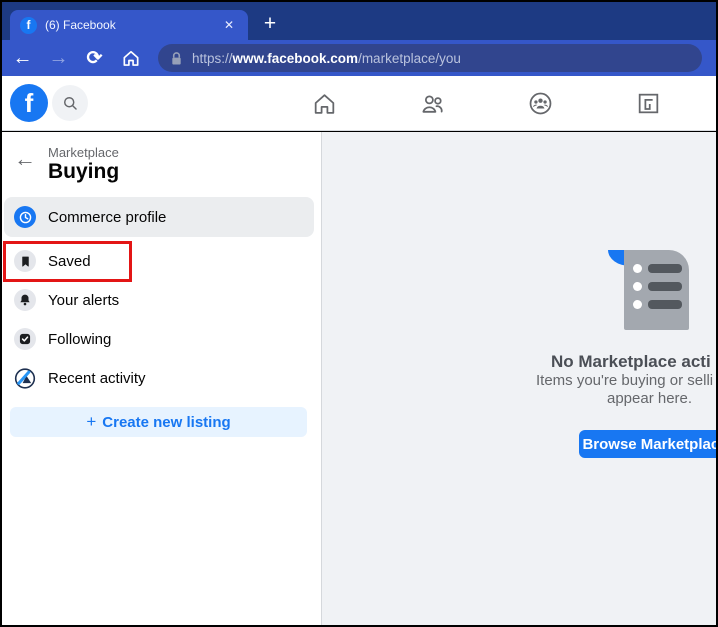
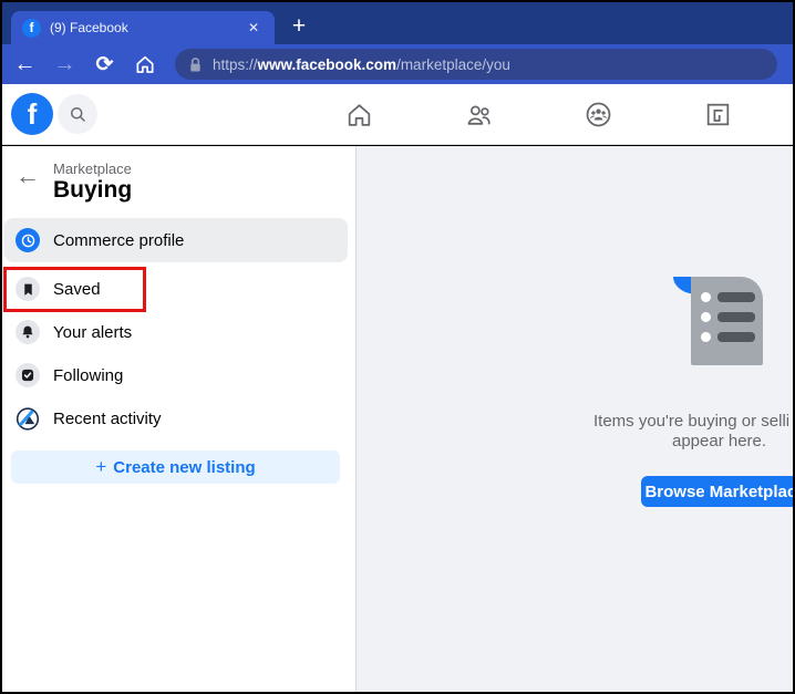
  f
- (6) Facebook
+ (9) Facebook
  ✕
  +
  ←
  →
  ⟳
  https://www.facebook.com/marketplace/you
  f
  ←
  Marketplace
  Buying
  Commerce profile
  Saved
  Your alerts
  Following
  Recent activity
  +
  Create new listing
- No Marketplace acti
  Items you're buying or selli
  appear here.
  Browse Marketplac
